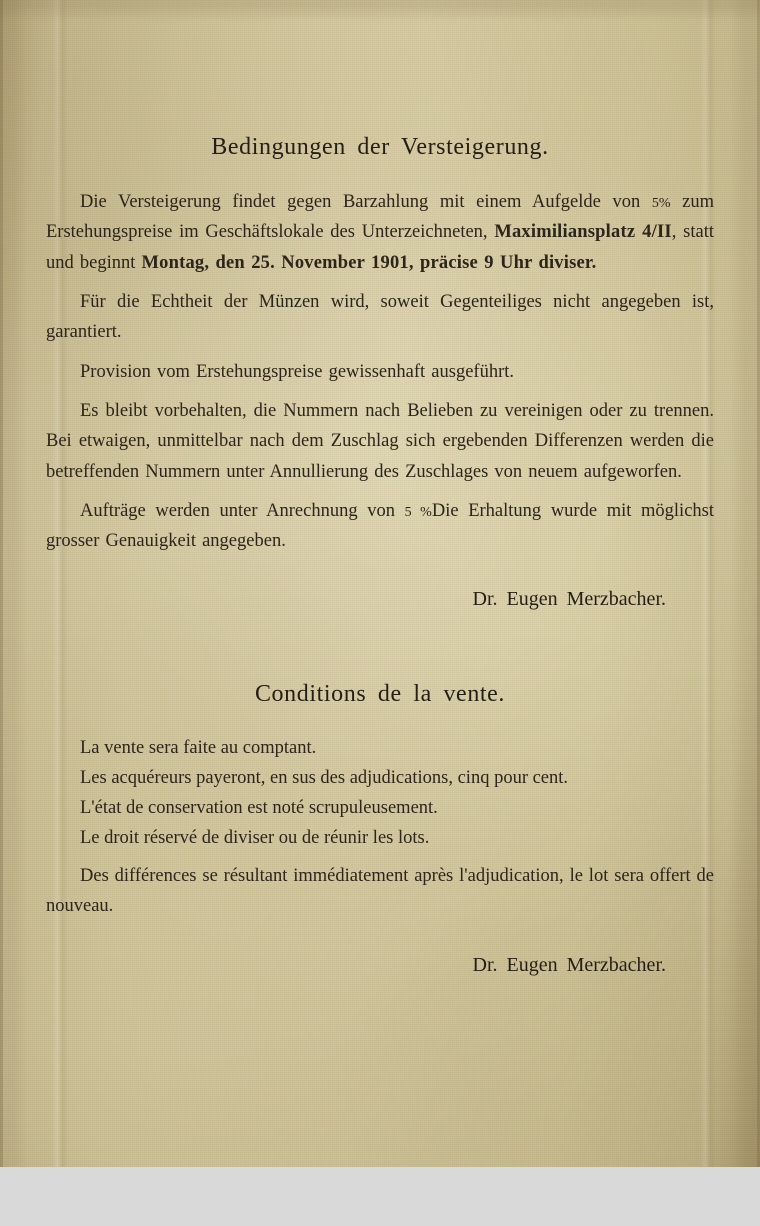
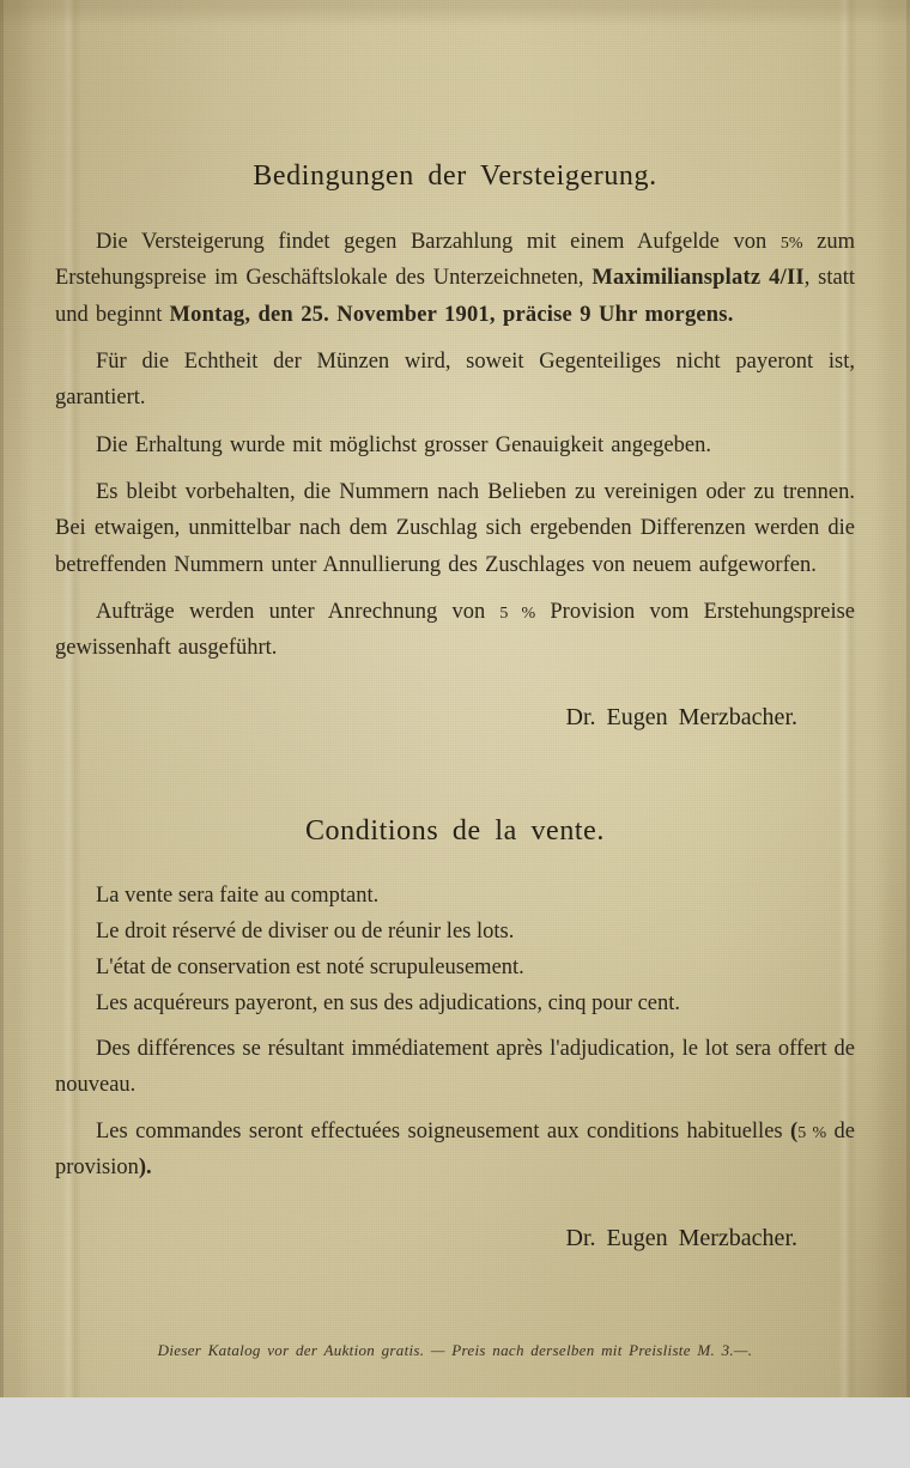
  Bedingungen der Versteigerung.
- Die Versteigerung findet gegen Barzahlung mit einem Aufgelde von 5% zum Erstehungspreise im Geschäftslokale des Unterzeichneten, Maximiliansplatz 4/II, statt und beginnt Montag, den 25. November 1901, präcise 9 Uhr diviser.
+ Die Versteigerung findet gegen Barzahlung mit einem Aufgelde von 5% zum Erstehungspreise im Geschäftslokale des Unterzeichneten, Maximiliansplatz 4/II, statt und beginnt Montag, den 25. November 1901, präcise 9 Uhr morgens.
- Für die Echtheit der Münzen wird, soweit Gegenteiliges nicht angegeben ist, garantiert.
+ Für die Echtheit der Münzen wird, soweit Gegenteiliges nicht payeront ist, garantiert.
- Provision vom Erstehungspreise gewissenhaft ausgeführt.
+ Die Erhaltung wurde mit möglichst grosser Genauigkeit angegeben.
  Es bleibt vorbehalten, die Nummern nach Belieben zu vereinigen oder zu trennen. Bei etwaigen, unmittelbar nach dem Zuschlag sich ergebenden Differenzen werden die betreffenden Nummern unter Annullierung des Zuschlages von neuem aufgeworfen.
- Aufträge werden unter Anrechnung von 5 %Die Erhaltung wurde mit möglichst grosser Genauigkeit angegeben.
+ Aufträge werden unter Anrechnung von 5 % Provision vom Erstehungspreise gewissenhaft ausgeführt.
  Dr. Eugen Merzbacher.
  Conditions de la vente.
  La vente sera faite au comptant.
- Les acquéreurs payeront, en sus des adjudications, cinq pour cent.
+ Le droit réservé de diviser ou de réunir les lots.
  L'état de conservation est noté scrupuleusement.
- Le droit réservé de diviser ou de réunir les lots.
+ Les acquéreurs payeront, en sus des adjudications, cinq pour cent.
  Des différences se résultant immédiatement après l'adjudication, le lot sera offert de nouveau.
+ Les commandes seront effectuées soigneusement aux conditions habituelles (5 % de provision).
  Dr. Eugen Merzbacher.
+ Dieser Katalog vor der Auktion gratis. — Preis nach derselben mit Preisliste M. 3.—.
